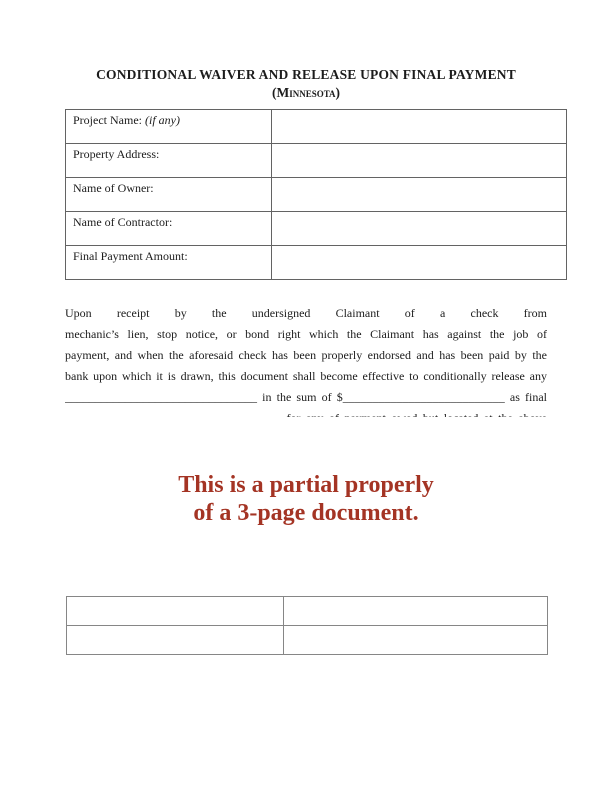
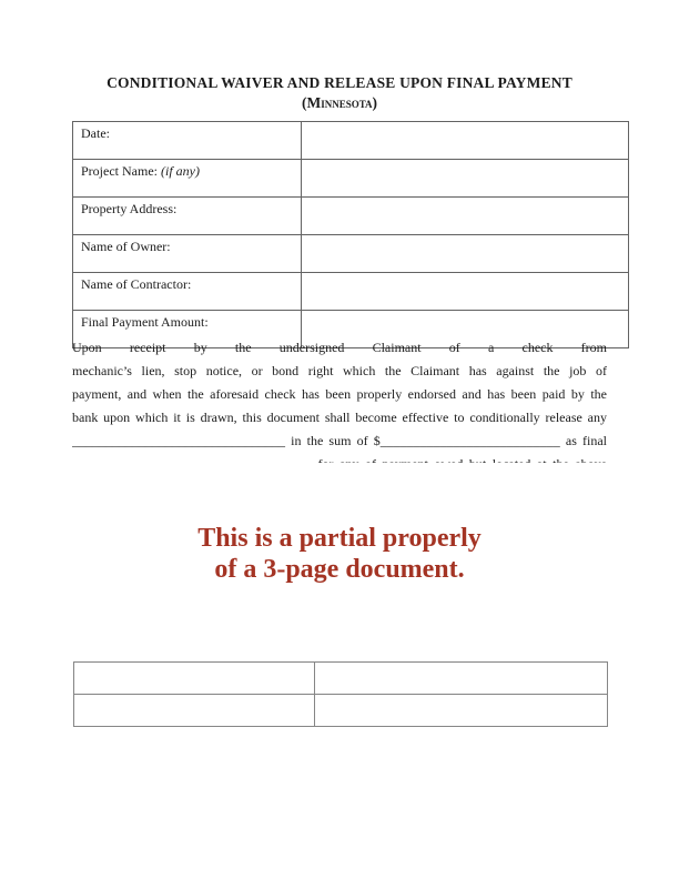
  CONDITIONAL WAIVER AND RELEASE UPON FINAL PAYMENT
  (Minnesota)
+ Date:
  Project Name: (if any)
  Property Address:
  Name of Owner:
  Name of Contractor:
  Final Payment Amount:
  Upon receipt by the undersigned Claimant of a check from
  mechanic’s lien, stop notice, or bond right which the Claimant has against the job of
  payment, and when the aforesaid check has been properly endorsed and has been paid by the
  bank upon which it is drawn, this document shall become effective to conditionally release any
  ________________________________ in the sum of $___________________________ as final
  This is a partial properly
  of a 3-page document.
